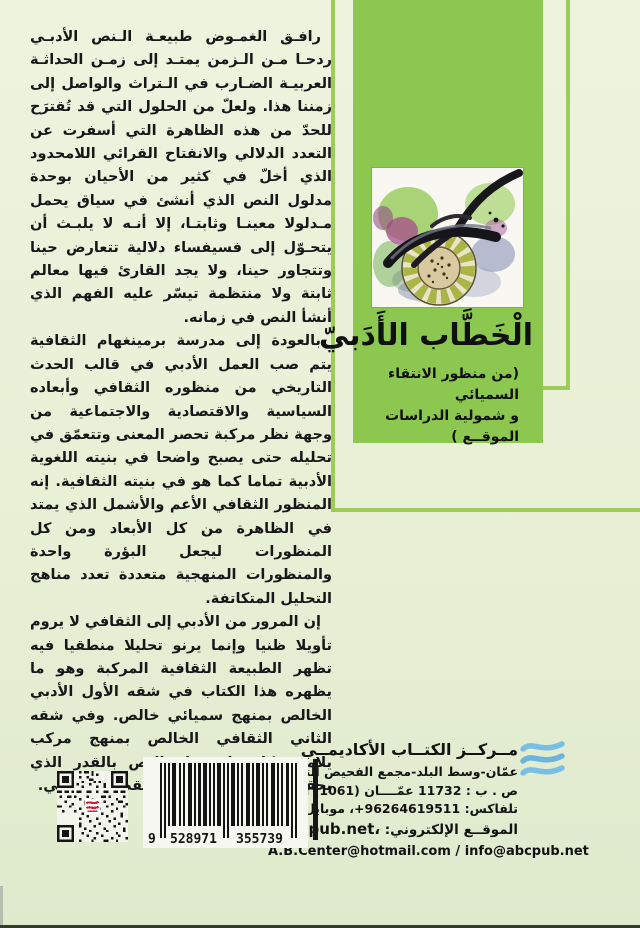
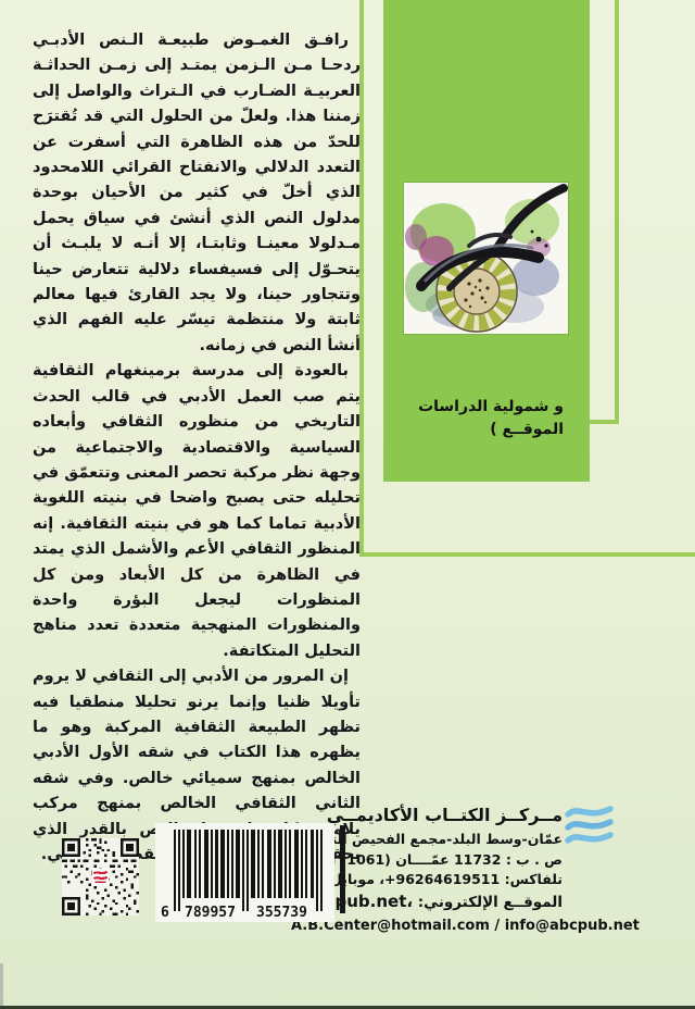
  رافـق الغمـوض طبيعـة الـنص الأدبـي ردحـا مـن الـزمن يمتـد إلى زمـن الحداثـة العربيـة الضـارب في الـتراث والواصل إلى زمننا هذا. ولعلّ من الحلول التي قد تُقترَح للحدّ من هذه الظاهرة التي أسفرت عن التعدد الدلالي والانفتاح القرائي اللامحدود الذي أخلّ في كثير من الأحيان بوحدة مدلول النص الذي أنشئ في سياق يحمل مـدلولا معينـا وثابتـا، إلا أنـه لا يلبـث أن يتحـوّل إلى فسيفساء دلالية تتعارض حينا وتتجاور حينا، ولا يجد القارئ فيها معالم ثابتة ولا منتظمة تيسّر عليه الفهم الذي أنشأ النص في زمانه.
  بالعودة إلى مدرسة برمينغهام الثقافية يتم صب العمل الأدبي في قالب الحدث التاريخي من منظوره الثقافي وأبعاده السياسية والاقتصادية والاجتماعية من وجهة نظر مركبة تحصر المعنى وتتعمّق في تحليله حتى يصبح واضحا في بنيته اللغوية الأدبية تماما كما هو في بنيته الثقافية. إنه المنظور الثقافي الأعم والأشمل الذي يمتد في الظاهرة من كل الأبعاد ومن كل المنظورات ليجعل البؤرة واحدة والمنظورات المنهجية متعددة تعدد مناهج التحليل المتكاتفة.
  إن المرور من الأدبي إلى الثقافي لا يروم تأويلا ظنيا وإنما يرنو تحليلا منطقيا فيه تظهر الطبيعة الثقافية المركبة وهو ما يظهره هذا الكتاب في شقه الأول الأدبي الخالص بمنهج سميائي خالص. وفي شقه الثاني الثقافي الخالص بمنهج مركب يلامص بالقدر الذي يحققي.
- الْخَطَّاب الأَدَبيّ
- (من منظور الانتقاء السميائي
  و شمولية الدراسات الموقــع )
  مــركــز الكتــاب الأكاديمــي
  عمّان-وسط البلد-مجمع الفحيصت
  ص . ب : 11732 عمّــــان (1061
  الموقــع الإلكتروني: ub.net،
  A.B.Center@hotmail.com / info@abcpub.net
- 9
+ 6
- 528971
+ 789957
  355739
